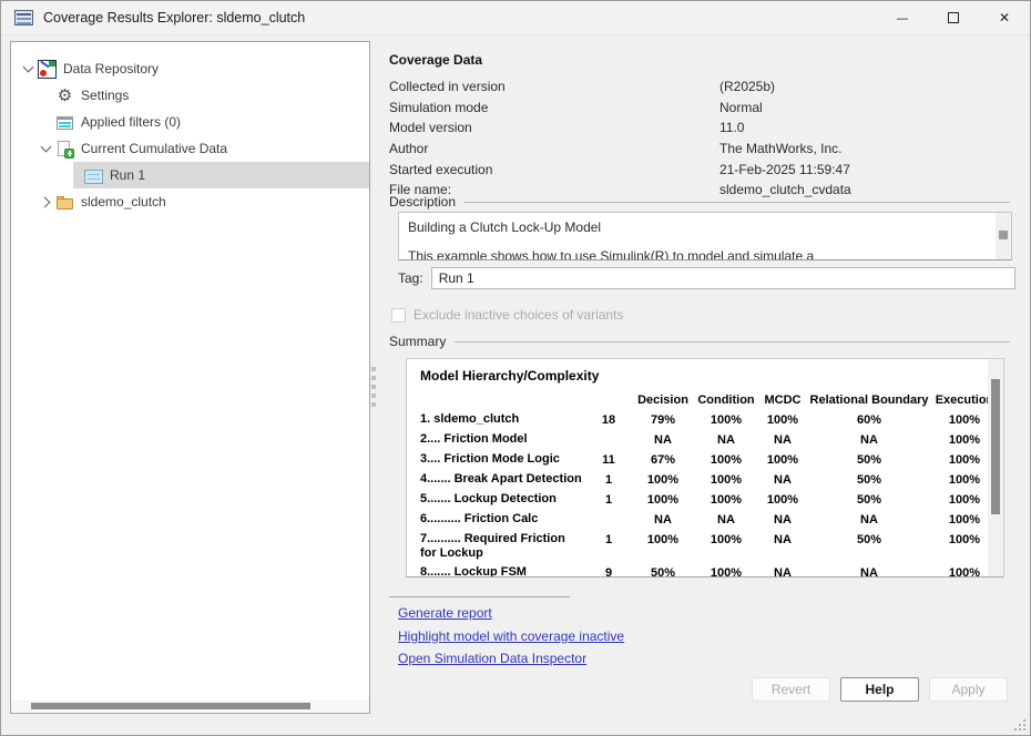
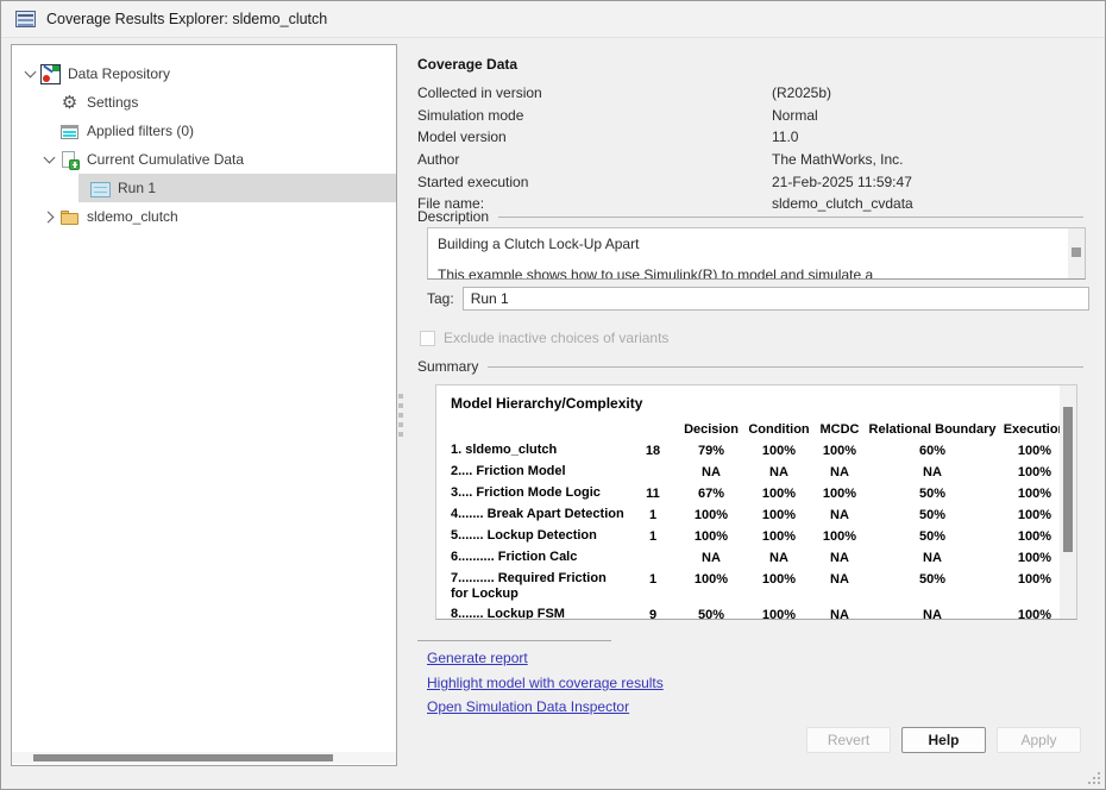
  Coverage Results Explorer: sldemo_clutch
- —
- ✕
  Data Repository
  ⚙
  Settings
  Applied filters (0)
  Current Cumulative Data
  Run 1
  sldemo_clutch
  Coverage Data
  Collected in version
  (R2025b)
  Simulation mode
  Normal
  Model version
  11.0
  Author
  The MathWorks, Inc.
  Started execution
  21-Feb-2025 11:59:47
  File name:
  sldemo_clutch_cvdata
  Description
- Building a Clutch Lock-Up Model
+ Building a Clutch Lock-Up Apart
  This example shows how to use Simulink(R) to model and simulate a
  Tag:
  Run 1
  Exclude inactive choices of variants
  Summary
  Model Hierarchy/Complexity
  Decision
  Condition
  MCDC
  Relational Boundary
  Executio
  1. sldemo_clutch
  18
  79%
  100%
  100%
  60%
  100%
  2.... Friction Model
  NA
  NA
  NA
  NA
  100%
  3.... Friction Mode Logic
  11
  67%
  100%
  100%
  50%
  100%
  4....... Break Apart Detection
  1
  100%
  100%
  NA
  50%
  100%
  5....... Lockup Detection
  1
  100%
  100%
  100%
  50%
  100%
  6.......... Friction Calc
  NA
  NA
  NA
  NA
  100%
  7.......... Required Friction for Lockup
  1
  100%
  100%
  NA
  50%
  100%
  8....... Lockup FSM
  9
  50%
  100%
  NA
  NA
  100%
  Generate report
- Highlight model with coverage inactive
+ Highlight model with coverage results
  Open Simulation Data Inspector
  Revert
  Help
  Apply
